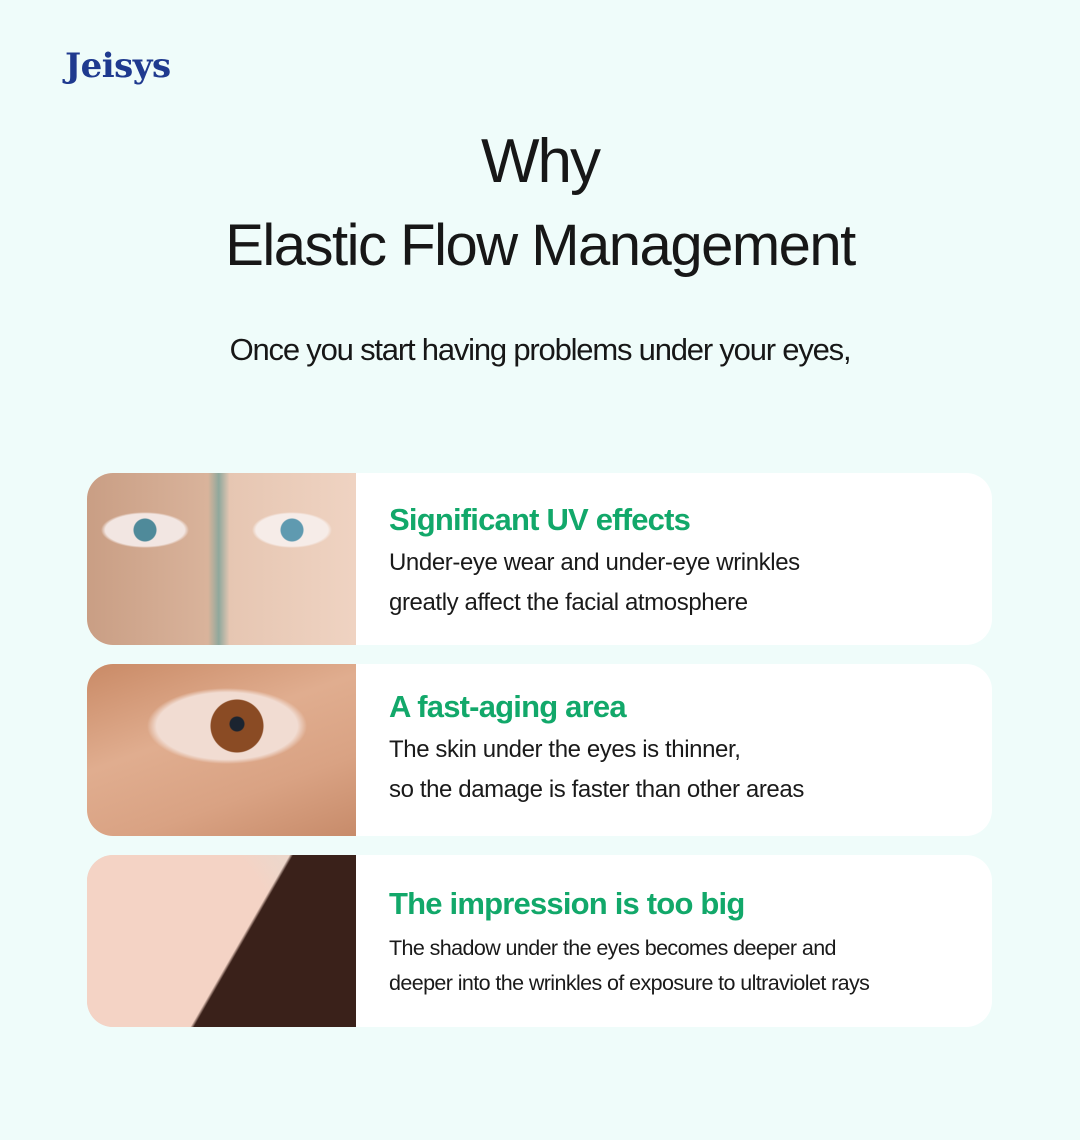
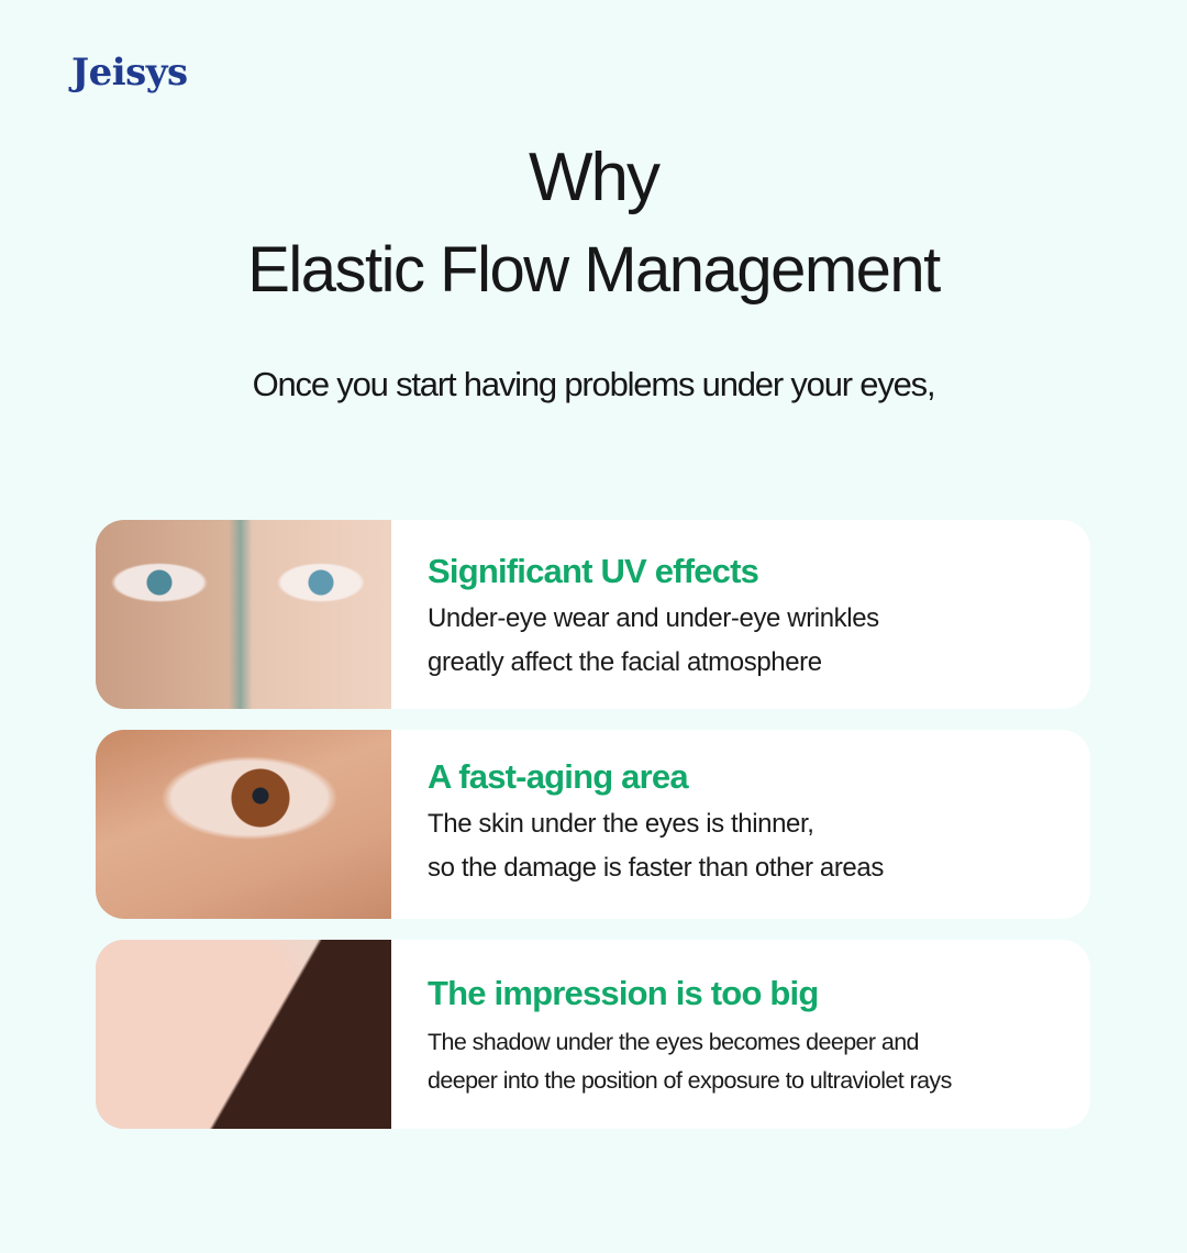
  Jeisys
  Why
  Elastic Flow Management
  Once you start having problems under your eyes,
  Significant UV effects
  Under-eye wear and under-eye wrinkles
  greatly affect the facial atmosphere
  A fast-aging area
  The skin under the eyes is thinner,
  so the damage is faster than other areas
  The impression is too big
  The shadow under the eyes becomes deeper and
- deeper into the wrinkles of exposure to ultraviolet rays
+ deeper into the position of exposure to ultraviolet rays
